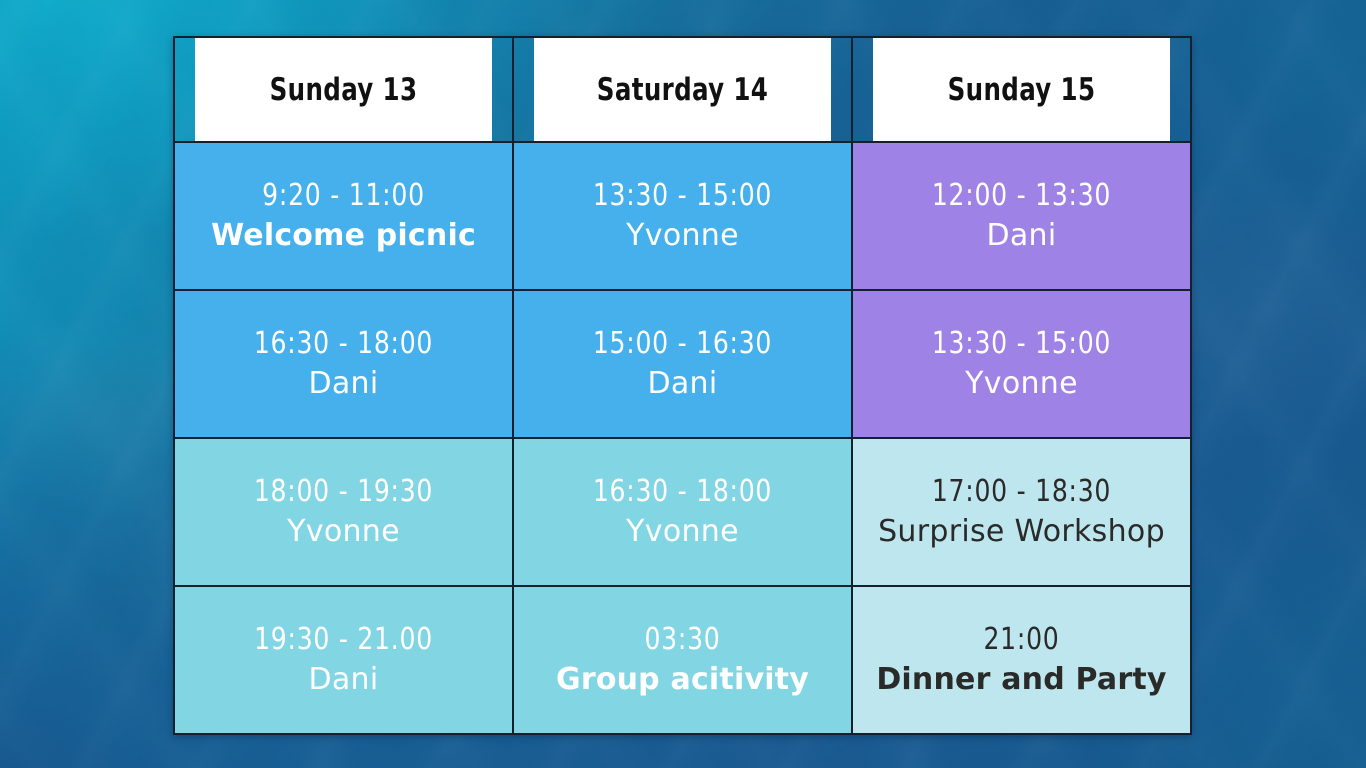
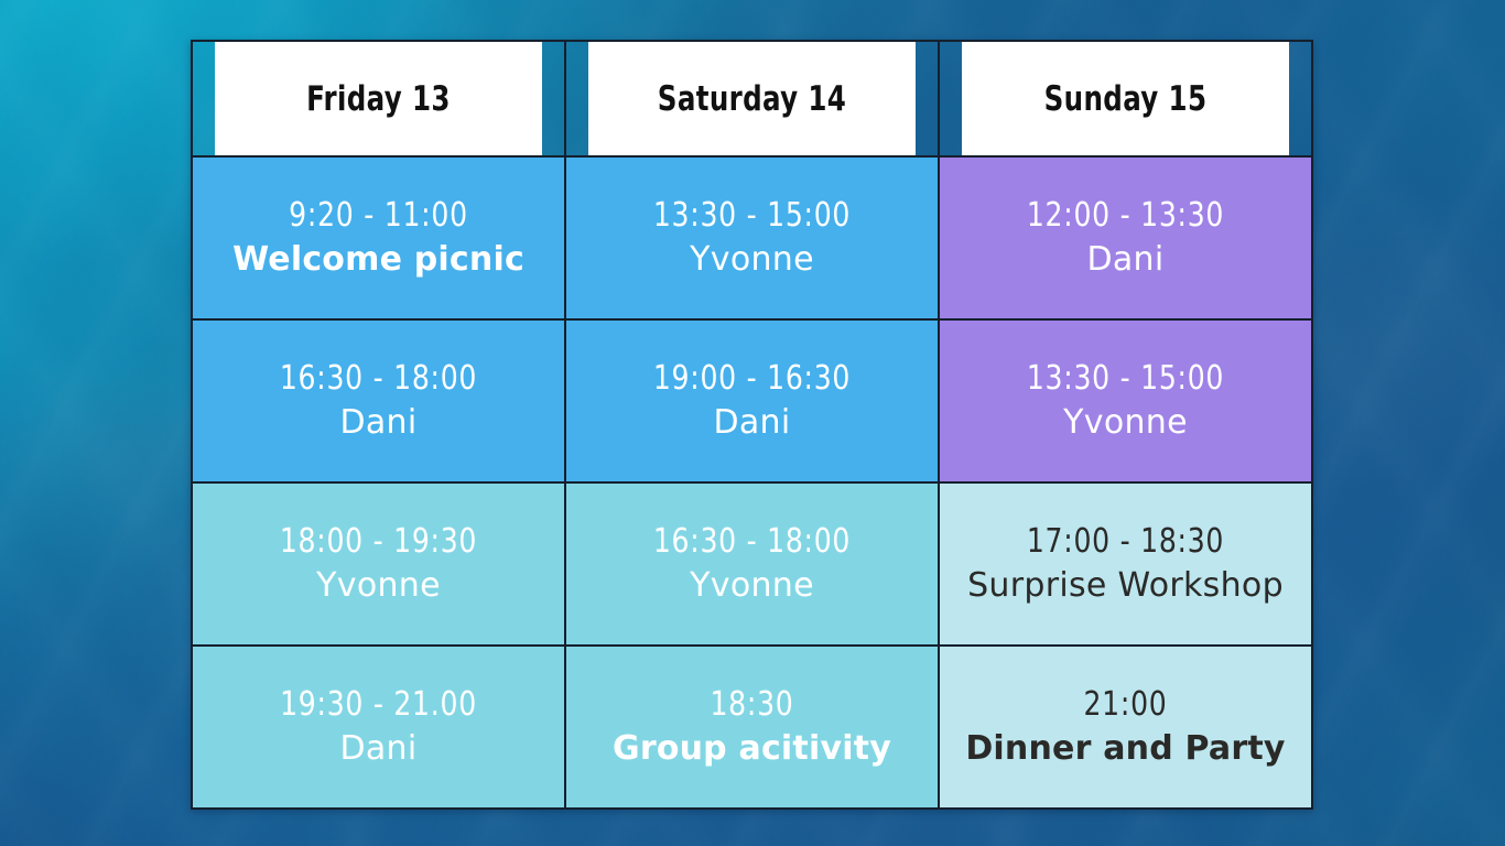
- Sunday 13	Saturday 14	Sunday 15
+ Friday 13	Saturday 14	Sunday 15
  9:20 - 11:00Welcome picnic	13:30 - 15:00Yvonne	12:00 - 13:30Dani
- 16:30 - 18:00Dani	15:00 - 16:30Dani	13:30 - 15:00Yvonne
+ 16:30 - 18:00Dani	19:00 - 16:30Dani	13:30 - 15:00Yvonne
  18:00 - 19:30Yvonne	16:30 - 18:00Yvonne	17:00 - 18:30Surprise Workshop
- 19:30 - 21.00Dani	03:30Group acitivity	21:00Dinner and Party
+ 19:30 - 21.00Dani	18:30Group acitivity	21:00Dinner and Party
